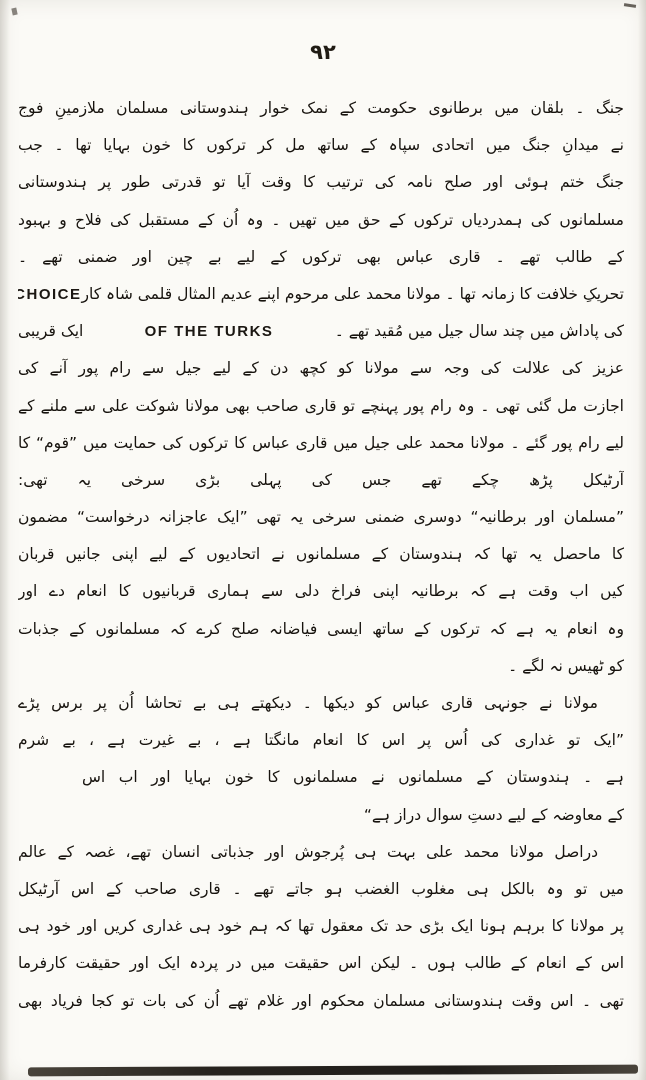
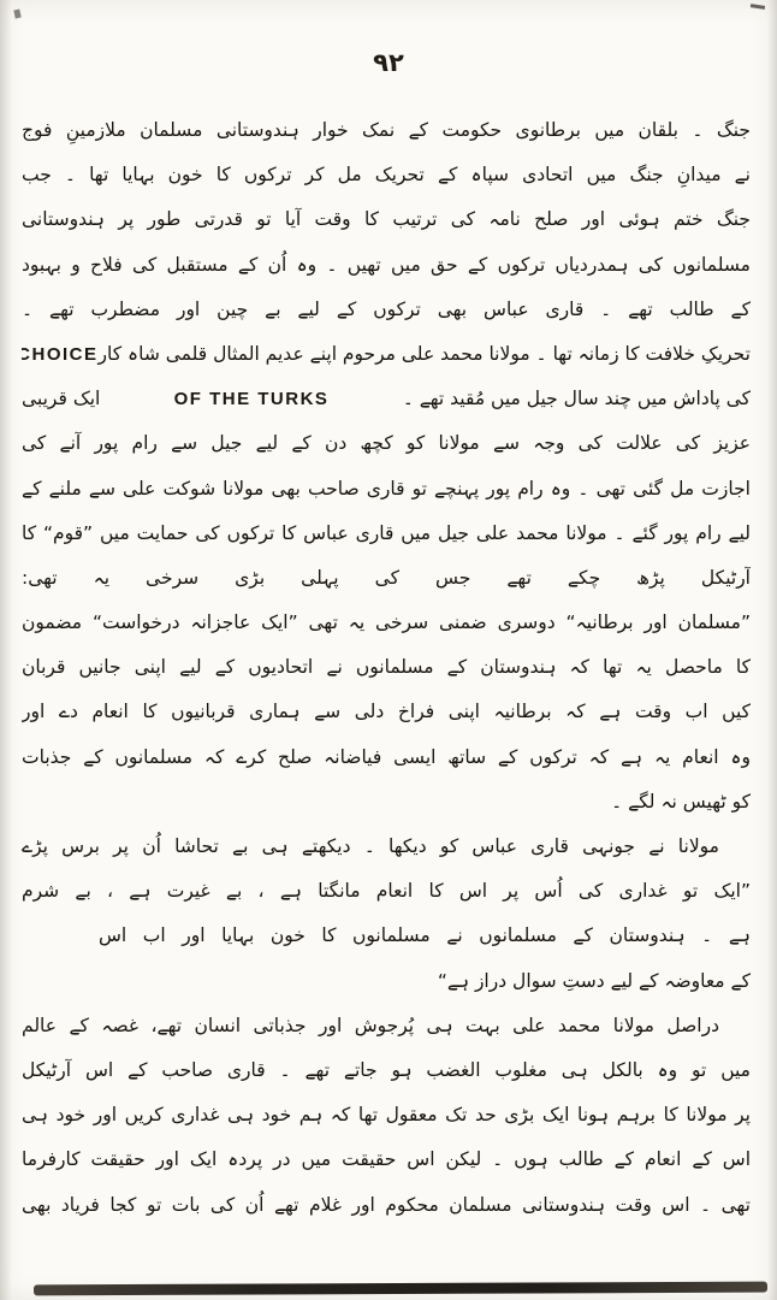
  ۹۲
  جنگ ۔ بلقان میں برطانوی حکومت کے نمک خوار ہندوستانی مسلمان ملازمینِ فوج
- نے میدانِ جنگ میں اتحادی سپاہ کے ساتھ مل کر ترکوں کا خون بہایا تھا ۔ جب
+ نے میدانِ جنگ میں اتحادی سپاہ کے تحریک مل کر ترکوں کا خون بہایا تھا ۔ جب
  جنگ ختم ہوئی اور صلح نامہ کی ترتیب کا وقت آیا تو قدرتی طور پر ہندوستانی
  مسلمانوں کی ہمدردیاں ترکوں کے حق میں تھیں ۔ وہ اُن کے مستقبل کی فلاح و بہبود
- کے طالب تھے ۔ قاری عباس بھی ترکوں کے لیے بے چین اور ضمنی تھے ۔
+ کے طالب تھے ۔ قاری عباس بھی ترکوں کے لیے بے چین اور مضطرب تھے ۔
  تحریکِ خلافت کا زمانہ تھا ۔ مولانا محمد علی مرحوم اپنے عدیم المثال قلمی شاہ کار
  CHOICE
  کی پاداش میں چند سال جیل میں مُقید تھے ۔
  OF THE TURKS
  ایک قریبی
  عزیز کی علالت کی وجہ سے مولانا کو کچھ دن کے لیے جیل سے رام پور آنے کی
  اجازت مل گئی تھی ۔ وہ رام پور پہنچے تو قاری صاحب بھی مولانا شوکت علی سے ملنے کے
  لیے رام پور گئے ۔ مولانا محمد علی جیل میں قاری عباس کا ترکوں کی حمایت میں ”قوم“ کا
  آرٹیکل پڑھ چکے تھے جس کی پہلی بڑی سرخی یہ تھی:
  ”مسلمان اور برطانیہ“ دوسری ضمنی سرخی یہ تھی ”ایک عاجزانہ درخواست“ مضمون
  کا ماحصل یہ تھا کہ ہندوستان کے مسلمانوں نے اتحادیوں کے لیے اپنی جانیں قربان
  کیں اب وقت ہے کہ برطانیہ اپنی فراخ دلی سے ہماری قربانیوں کا انعام دے اور
  وہ انعام یہ ہے کہ ترکوں کے ساتھ ایسی فیاضانہ صلح کرے کہ مسلمانوں کے جذبات
  کو ٹھیس نہ لگے ۔
  مولانا نے جونہی قاری عباس کو دیکھا ۔ دیکھتے ہی بے تحاشا اُن پر برس پڑے
  ”ایک تو غداری کی اُس پر اس کا انعام مانگتا ہے ، بے غیرت ہے ، بے شرم
  ہے ۔ ہندوستان کے مسلمانوں نے مسلمانوں کا خون بہایا اور اب اس
  کے معاوضہ کے لیے دستِ سوال دراز ہے“
  دراصل مولانا محمد علی بہت ہی پُرجوش اور جذباتی انسان تھے، غصہ کے عالم
  میں تو وہ بالکل ہی مغلوب الغضب ہو جاتے تھے ۔ قاری صاحب کے اس آرٹیکل
  پر مولانا کا برہم ہونا ایک بڑی حد تک معقول تھا کہ ہم خود ہی غداری کریں اور خود ہی
  اس کے انعام کے طالب ہوں ۔ لیکن اس حقیقت میں در پردہ ایک اور حقیقت کارفرما
  تھی ۔ اس وقت ہندوستانی مسلمان محکوم اور غلام تھے اُن کی بات تو کجا فریاد بھی
